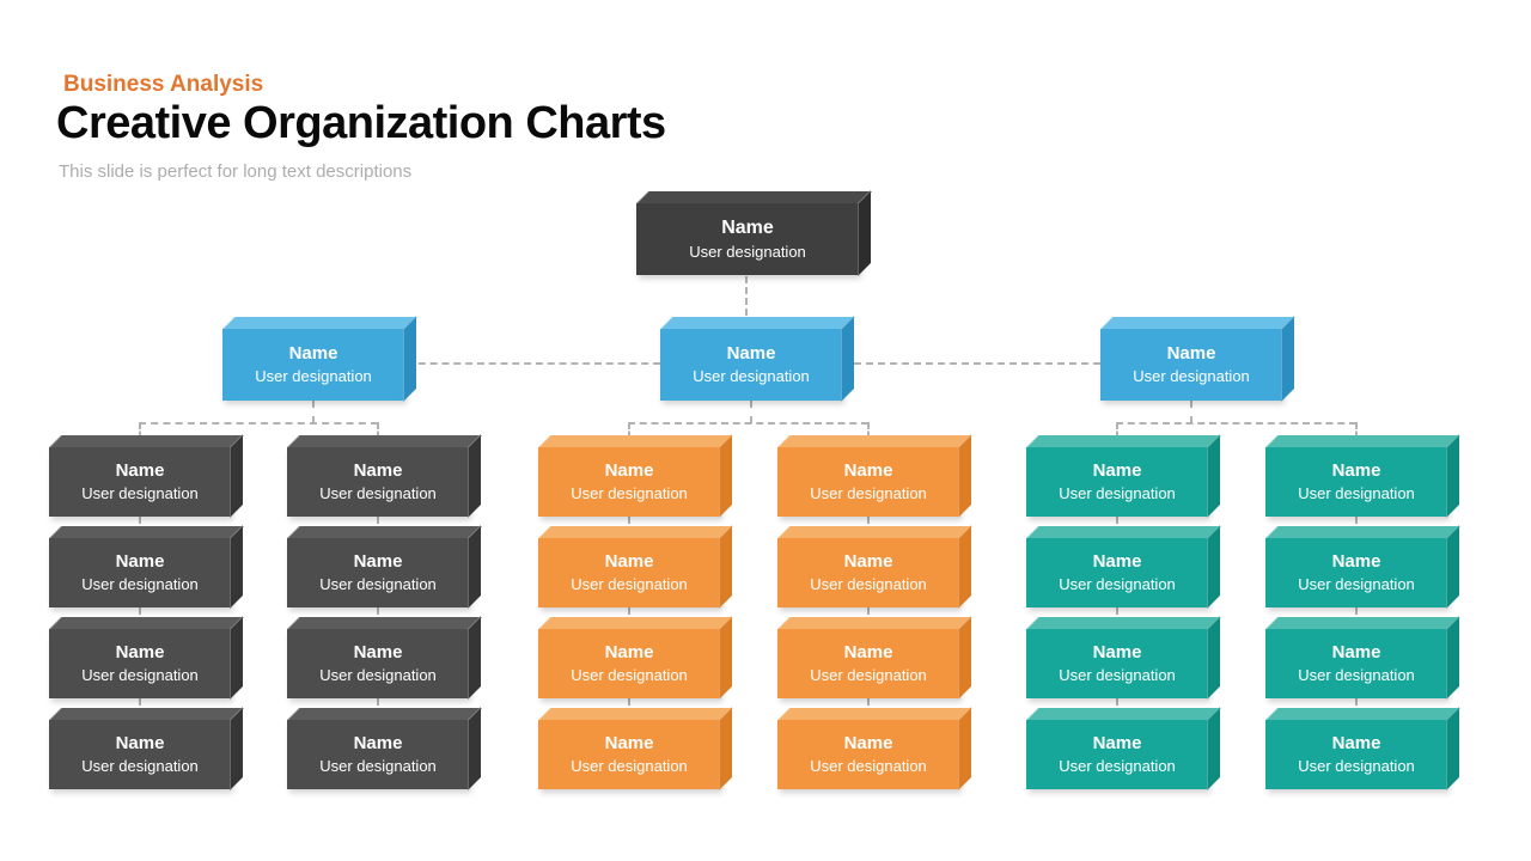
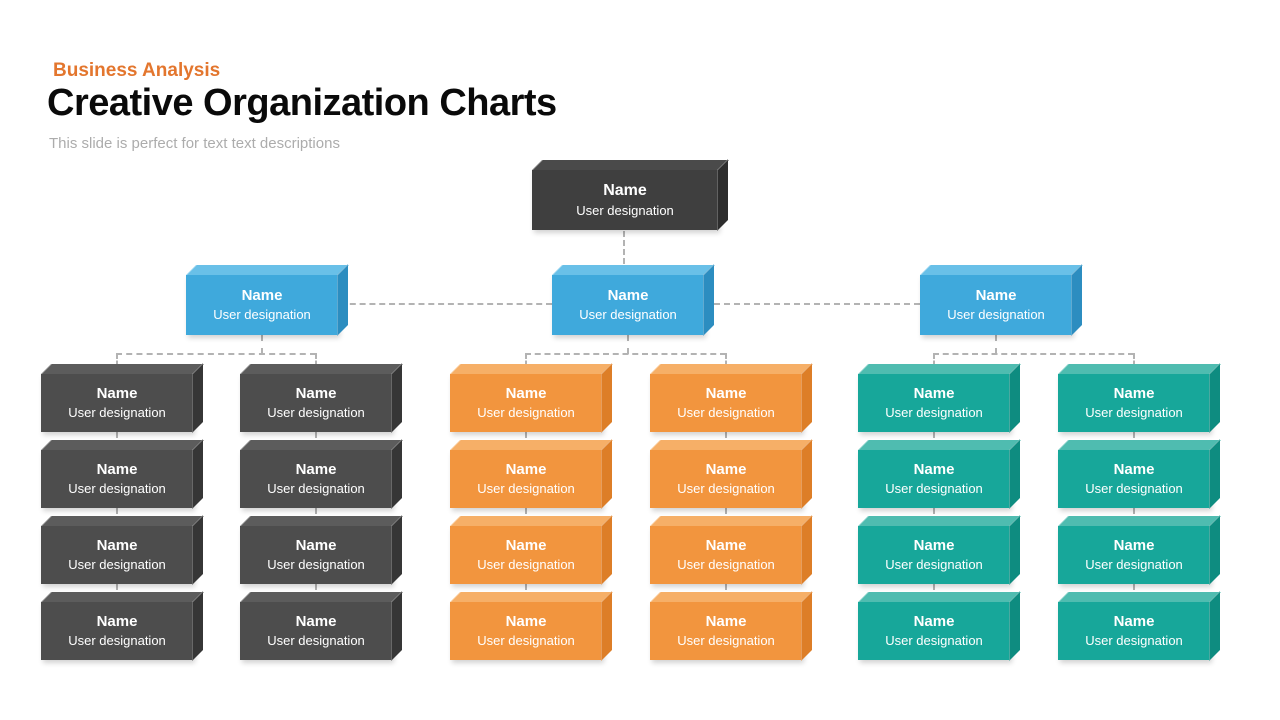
  Business Analysis
  Creative Organization Charts
- This slide is perfect for long text descriptions
+ This slide is perfect for text text descriptions
  Name
  User designation
  Name
  User designation
  Name
  User designation
  Name
  User designation
  Name
  User designation
  Name
  User designation
  Name
  User designation
  Name
  User designation
  Name
  User designation
  Name
  User designation
  Name
  User designation
  Name
  User designation
  Name
  User designation
  Name
  User designation
  Name
  User designation
  Name
  User designation
  Name
  User designation
  Name
  User designation
  Name
  User designation
  Name
  User designation
  Name
  User designation
  Name
  User designation
  Name
  User designation
  Name
  User designation
  Name
  User designation
  Name
  User designation
  Name
  User designation
  Name
  User designation
